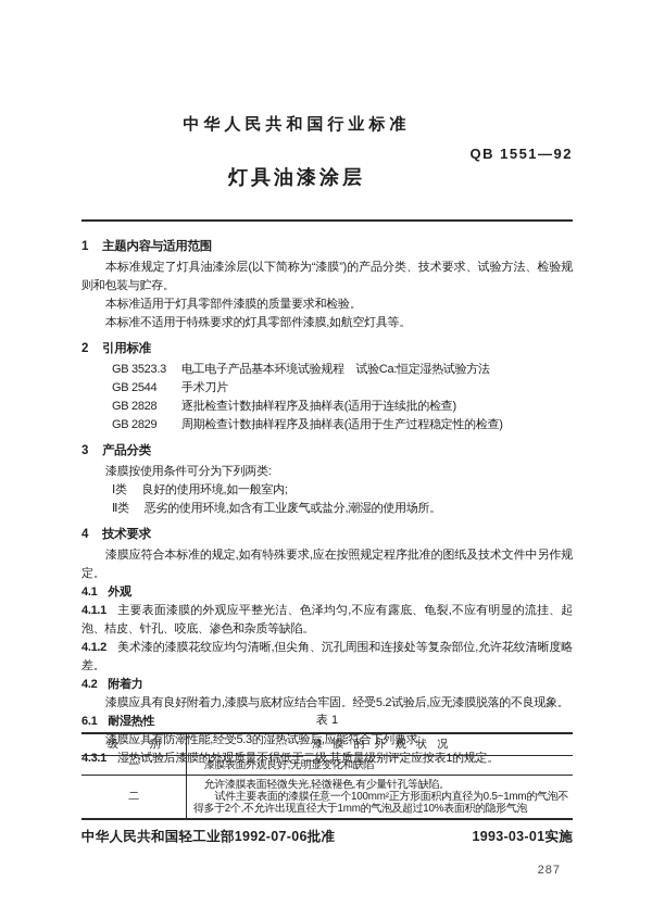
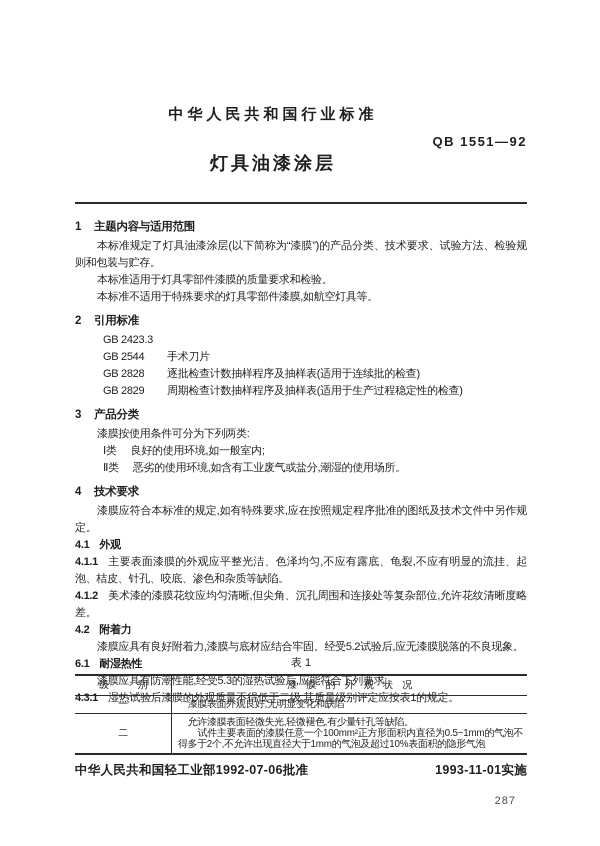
  中华人民共和国行业标准
  QB 1551—92
  灯具油漆涂层
  1
  主题内容与适用范围
  本标准规定了灯具油漆涂层(以下简称为“漆膜”)的产品分类、技术要求、试验方法、检验规则和包装与贮存。
  本标准适用于灯具零部件漆膜的质量要求和检验。
  本标准不适用于特殊要求的灯具零部件漆膜,如航空灯具等。
  2
  引用标准
- GB 3523.3
+ GB 2423.3
- 电工电子产品基本环境试验规程 试验Ca:恒定湿热试验方法
  GB 2544
  手术刀片
  GB 2828
  逐批检查计数抽样程序及抽样表(适用于连续批的检查)
  GB 2829
  周期检查计数抽样程序及抽样表(适用于生产过程稳定性的检查)
  3
  产品分类
  漆膜按使用条件可分为下列两类:
  Ⅰ类
  良好的使用环境,如一般室内;
  Ⅱ类
  恶劣的使用环境,如含有工业废气或盐分,潮湿的使用场所。
  4
  技术要求
  漆膜应符合本标准的规定,如有特殊要求,应在按照规定程序批准的图纸及技术文件中另作规定。
  4.1 外观
  4.1.1 主要表面漆膜的外观应平整光洁、色泽均匀,不应有露底、龟裂,不应有明显的流挂、起泡、桔皮、针孔、咬底、渗色和杂质等缺陷。
  4.1.2 美术漆的漆膜花纹应均匀清晰,但尖角、沉孔周围和连接处等复杂部位,允许花纹清晰度略差。
  4.2 附着力
  漆膜应具有良好附着力,漆膜与底材应结合牢固。经受5.2试验后,应无漆膜脱落的不良现象。
  6.1 耐湿热性
  漆膜应具有防潮性能,经受5.3的湿热试验后,应能符合下列要求:
  4.3.1 湿热试验后漆膜的外观质量不得低于二级,其质量级别评定应按表1的规定。
  表 1
  级 别
  漆 膜 的 外 观 状 况
  一
  漆膜表面外观良好,无明显变化和缺陷
  二
  允许漆膜表面轻微失光,轻微褪色,有少量针孔等缺陷。
  试件主要表面的漆膜任意一个100mm²正方形面积内直径为0.5~1mm的气泡不得多于2个,不允许出现直径大于1mm的气泡及超过10%表面积的隐形气泡
  中华人民共和国轻工业部1992-07-06批准
- 1993-03-01实施
+ 1993-11-01实施
  287
